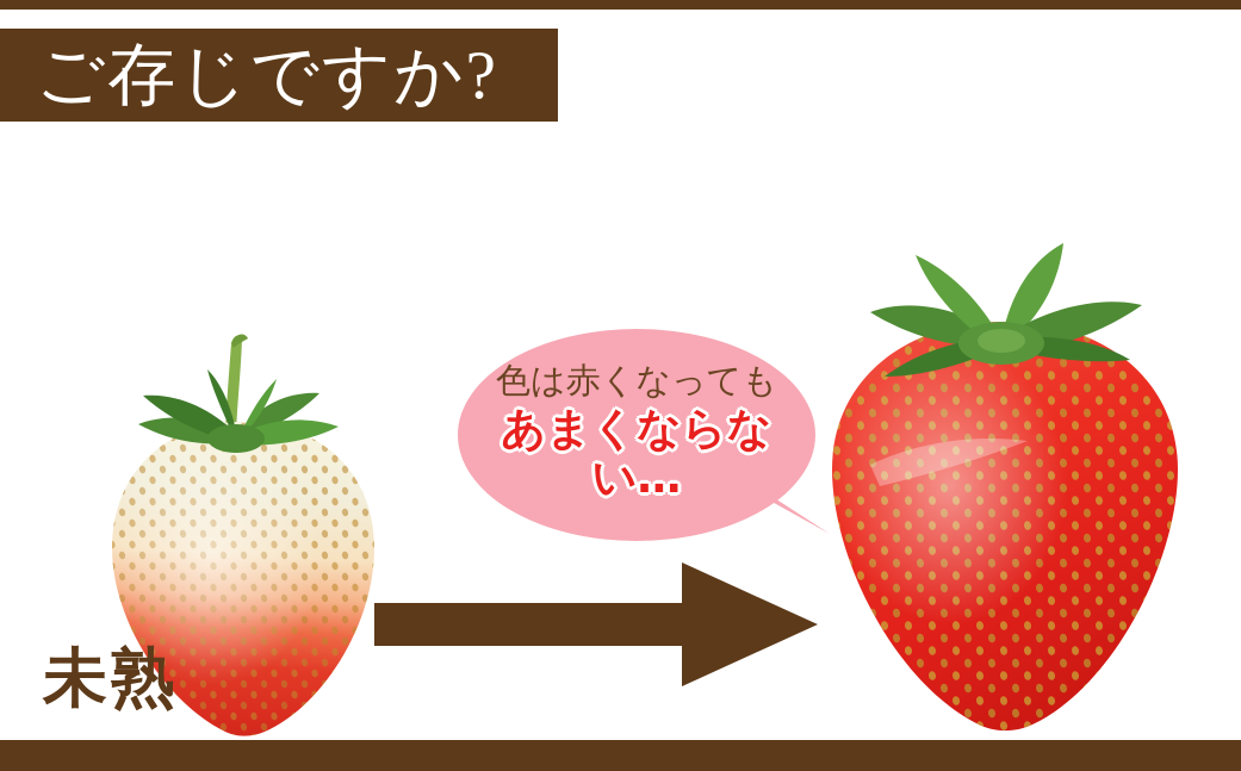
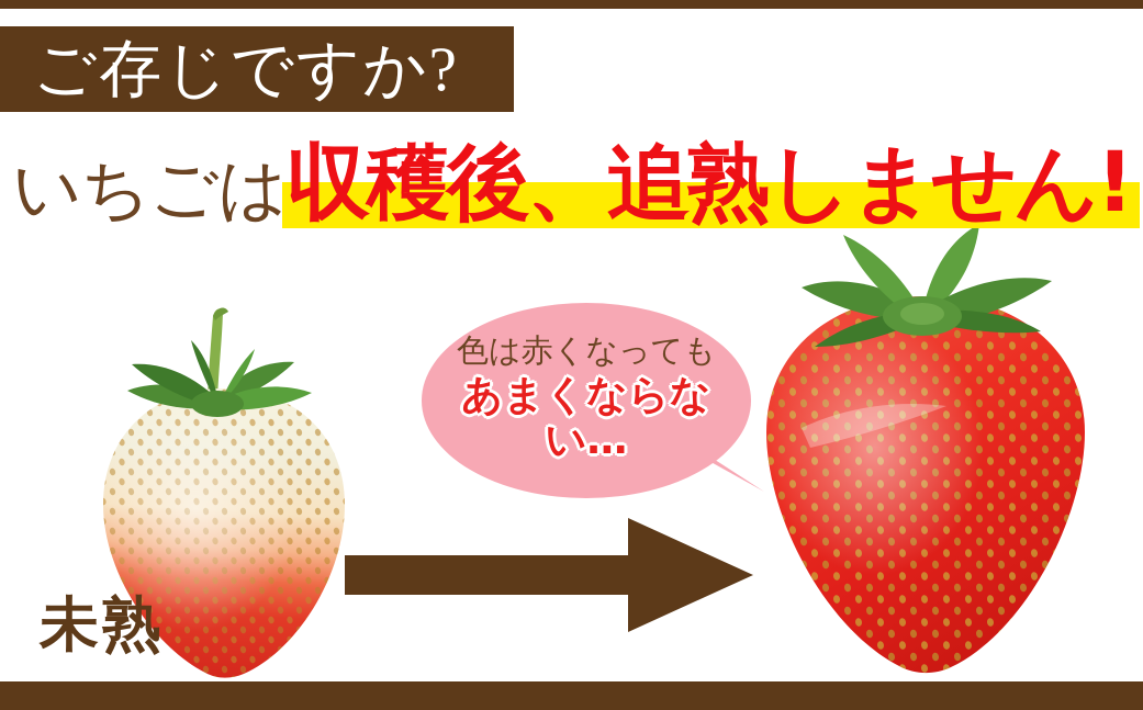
  ご存じですか?
+ いちごは
+ 収穫後、追熟しません!
  未熟
  色は赤くなっても
  あまくならない…
